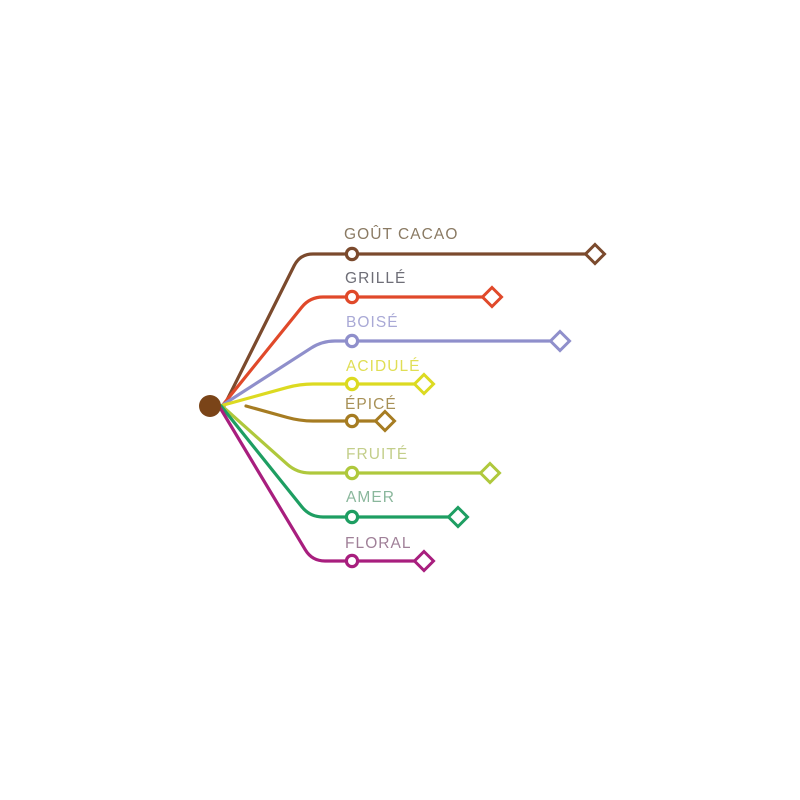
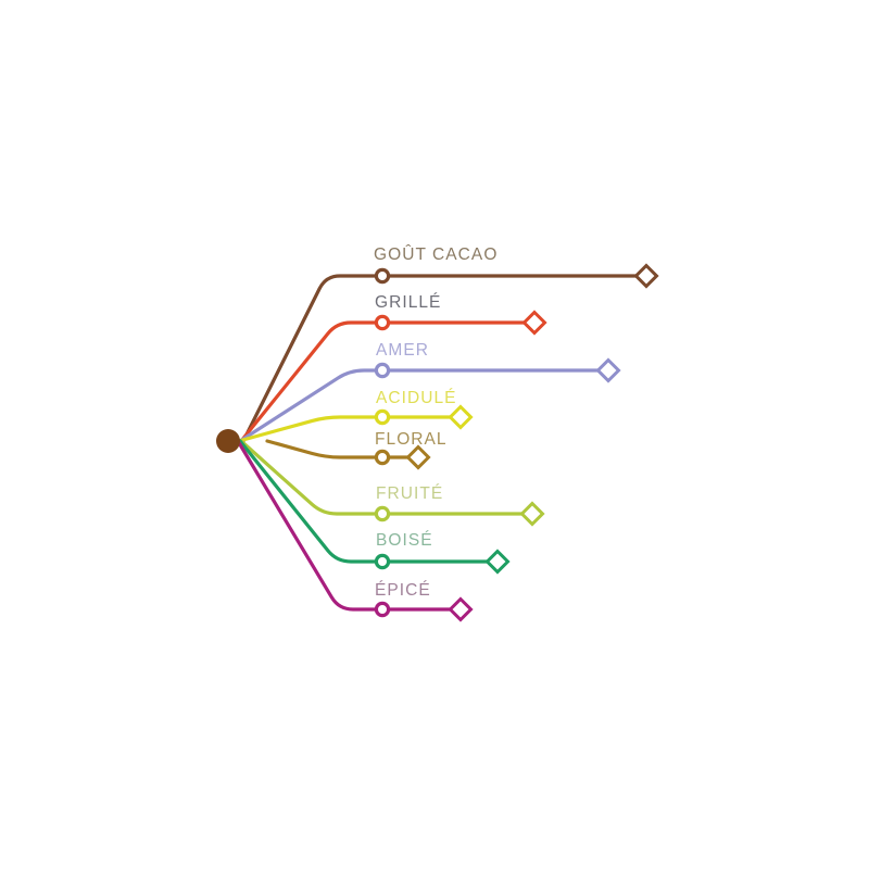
  GOÛT CACAO
  GRILLÉ
- BOISÉ
+ AMER
  ACIDULÉ
- ÉPICÉ
+ FLORAL
  FRUITÉ
- AMER
+ BOISÉ
- FLORAL
+ ÉPICÉ
